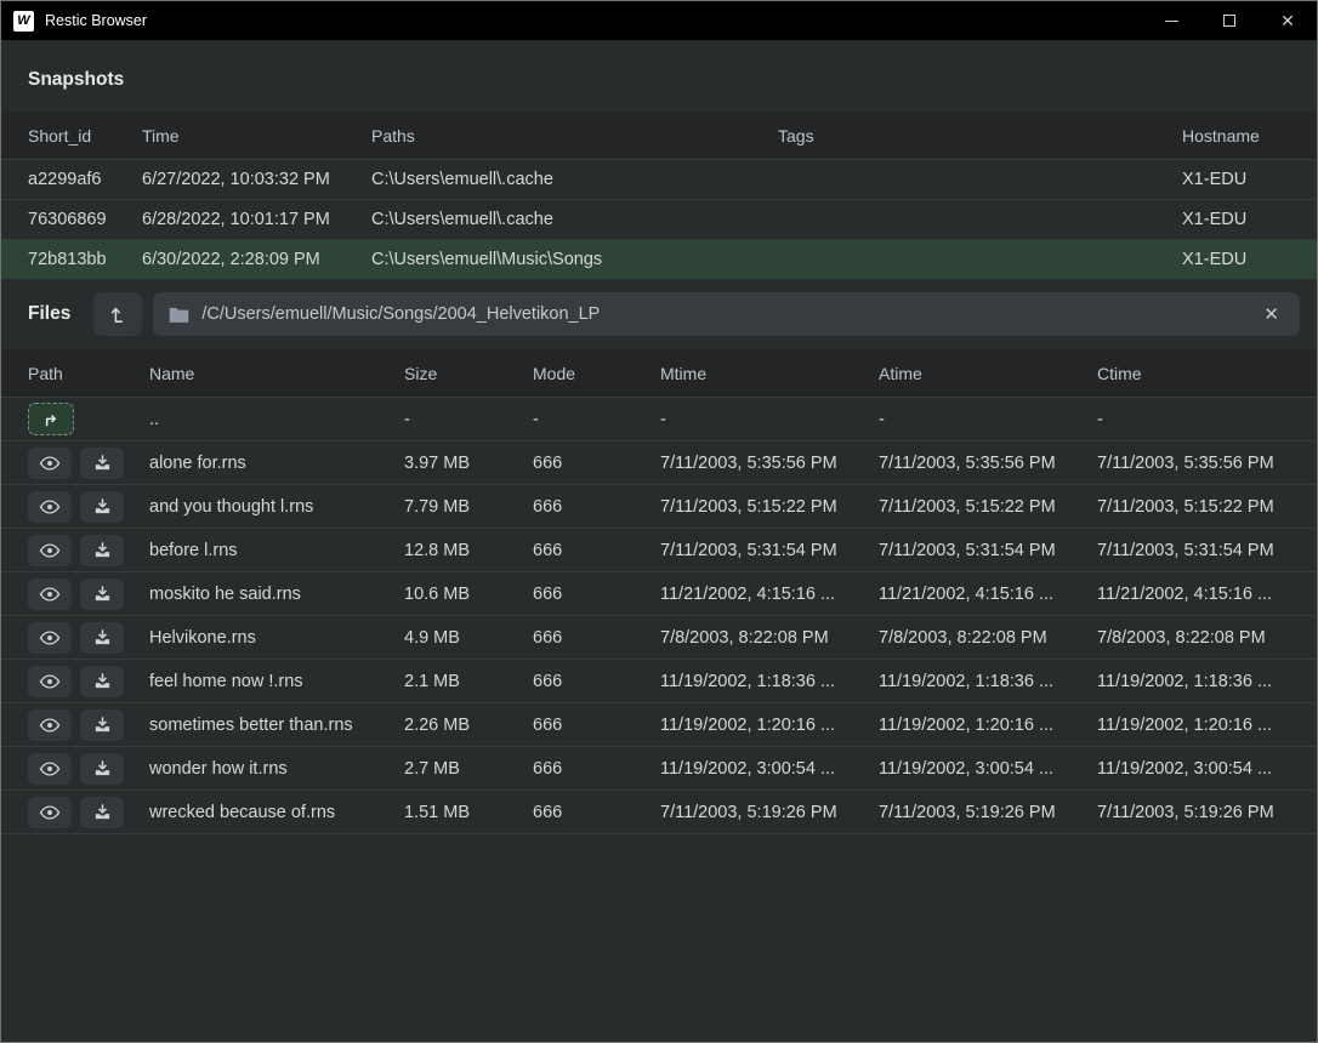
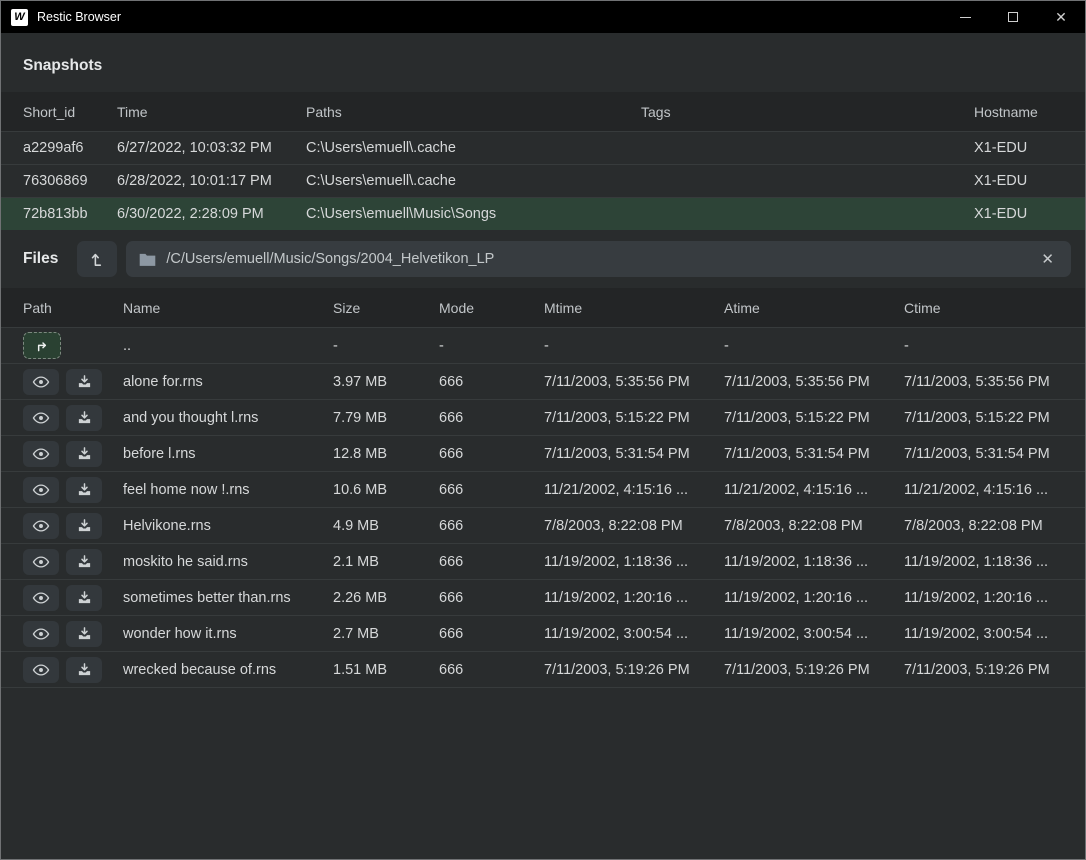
  W
  Restic Browser
  ✕
  Snapshots
  Short_id
  Time
  Paths
  Tags
  Hostname
  a2299af6
  6/27/2022, 10:03:32 PM
  C:\Users\emuell\.cache
  X1-EDU
  76306869
  6/28/2022, 10:01:17 PM
  C:\Users\emuell\.cache
  X1-EDU
  72b813bb
  6/30/2022, 2:28:09 PM
  C:\Users\emuell\Music\Songs
  X1-EDU
  Files
  /C/Users/emuell/Music/Songs/2004_Helvetikon_LP
  ✕
  Path
  Name
  Size
  Mode
  Mtime
  Atime
  Ctime
  ..
  -
  -
  -
  -
  -
  alone for.rns
  3.97 MB
  666
  7/11/2003, 5:35:56 PM
  7/11/2003, 5:35:56 PM
  7/11/2003, 5:35:56 PM
  and you thought l.rns
  7.79 MB
  666
  7/11/2003, 5:15:22 PM
  7/11/2003, 5:15:22 PM
  7/11/2003, 5:15:22 PM
  before l.rns
  12.8 MB
  666
  7/11/2003, 5:31:54 PM
  7/11/2003, 5:31:54 PM
  7/11/2003, 5:31:54 PM
- moskito he said.rns
+ feel home now !.rns
  10.6 MB
  666
  11/21/2002, 4:15:16 ...
  11/21/2002, 4:15:16 ...
  11/21/2002, 4:15:16 ...
  Helvikone.rns
  4.9 MB
  666
  7/8/2003, 8:22:08 PM
  7/8/2003, 8:22:08 PM
  7/8/2003, 8:22:08 PM
- feel home now !.rns
+ moskito he said.rns
  2.1 MB
  666
  11/19/2002, 1:18:36 ...
  11/19/2002, 1:18:36 ...
  11/19/2002, 1:18:36 ...
  sometimes better than.rns
  2.26 MB
  666
  11/19/2002, 1:20:16 ...
  11/19/2002, 1:20:16 ...
  11/19/2002, 1:20:16 ...
  wonder how it.rns
  2.7 MB
  666
  11/19/2002, 3:00:54 ...
  11/19/2002, 3:00:54 ...
  11/19/2002, 3:00:54 ...
  wrecked because of.rns
  1.51 MB
  666
  7/11/2003, 5:19:26 PM
  7/11/2003, 5:19:26 PM
  7/11/2003, 5:19:26 PM
